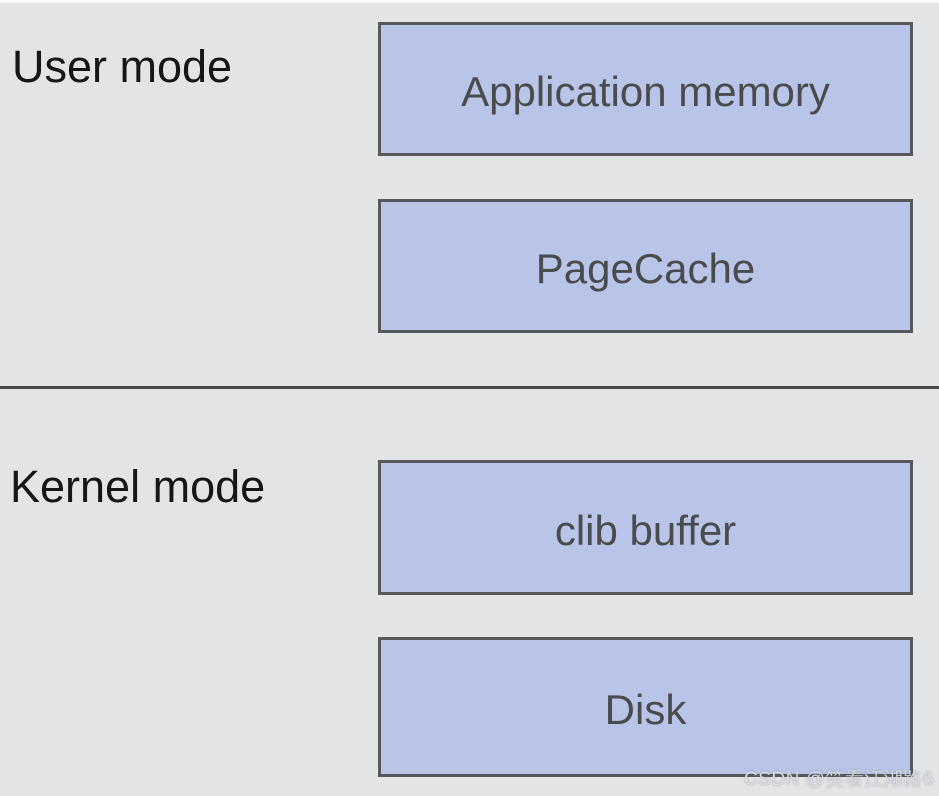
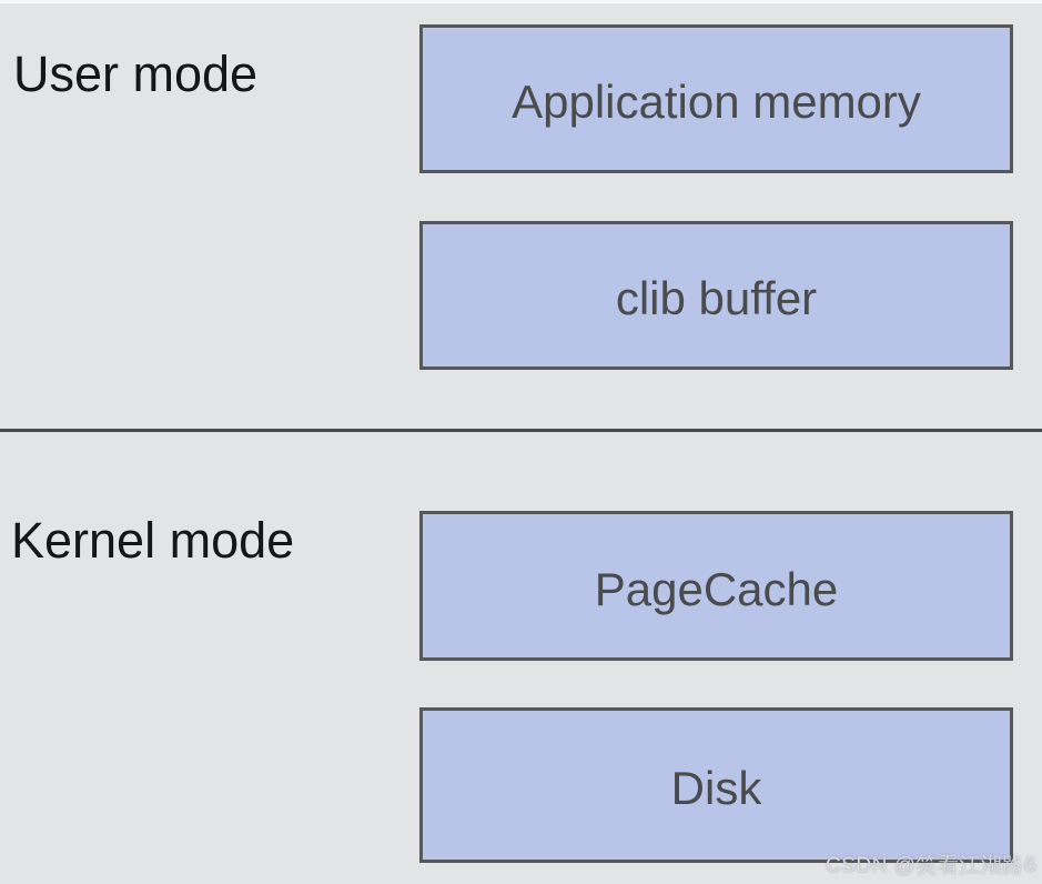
  User mode
  Application memory
- PageCache
+ clib buffer
  Kernel mode
- clib buffer
+ PageCache
  Disk
  CSDN @笑看江湖路6
